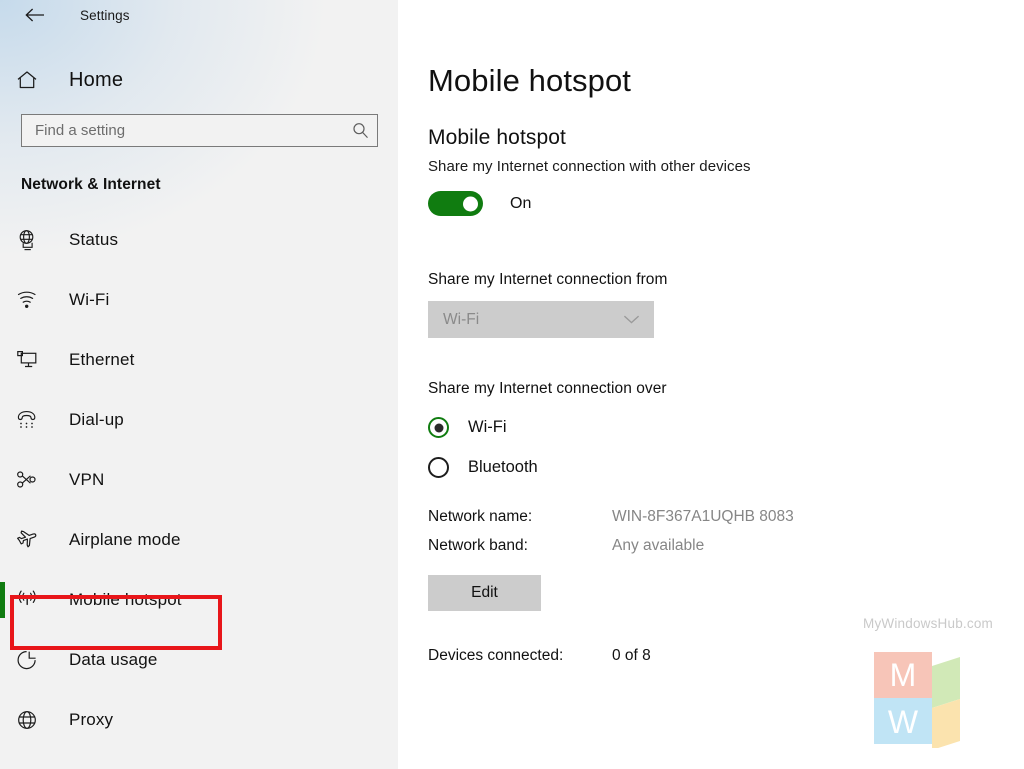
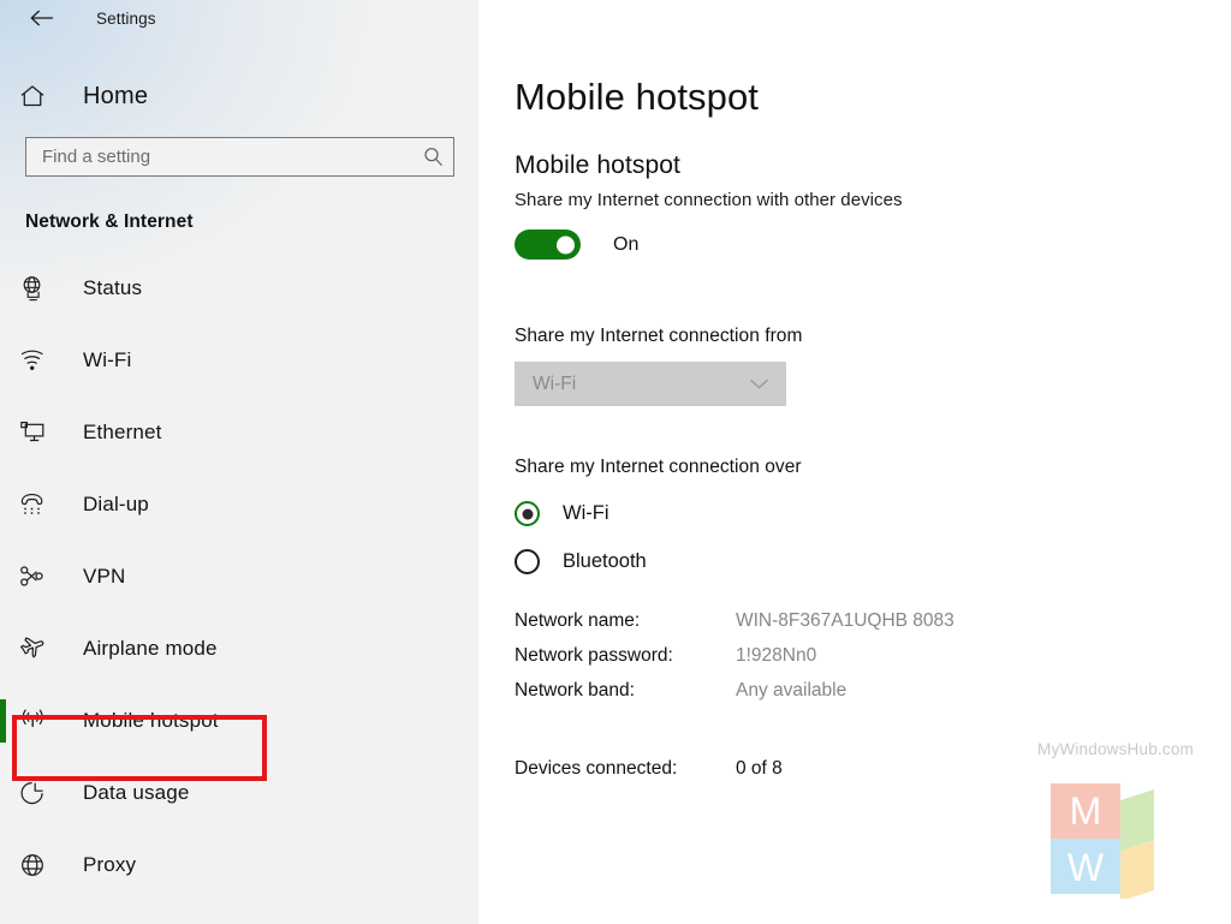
  Settings
  Home
  Find a setting
  Network & Internet
  Status
  Wi-Fi
  Ethernet
  Dial-up
  VPN
  Airplane mode
  Mobile hotspot
  Data usage
  Proxy
  Mobile hotspot
  Mobile hotspot
  Share my Internet connection with other devices
  On
  Share my Internet connection from
  Wi-Fi
  Share my Internet connection over
  Wi-Fi
  Bluetooth
  Network name:
  WIN-8F367A1UQHB 8083
+ Network password:
+ 1!928Nn0
  Network band:
  Any available
- Edit
  Devices connected:
  0 of 8
  MyWindowsHub.com
  M
  W
